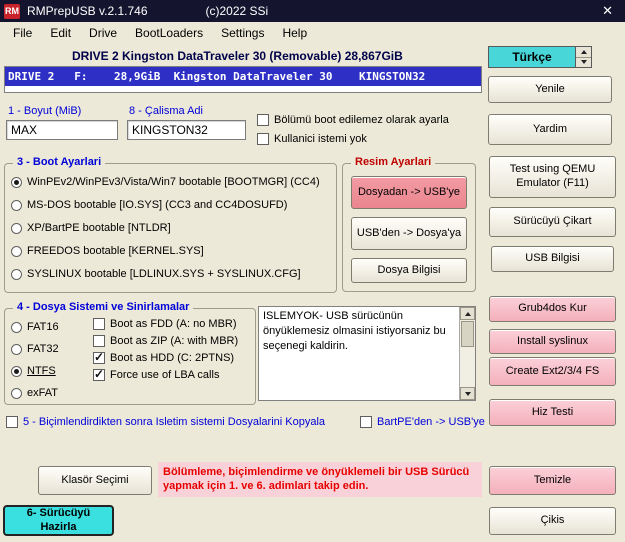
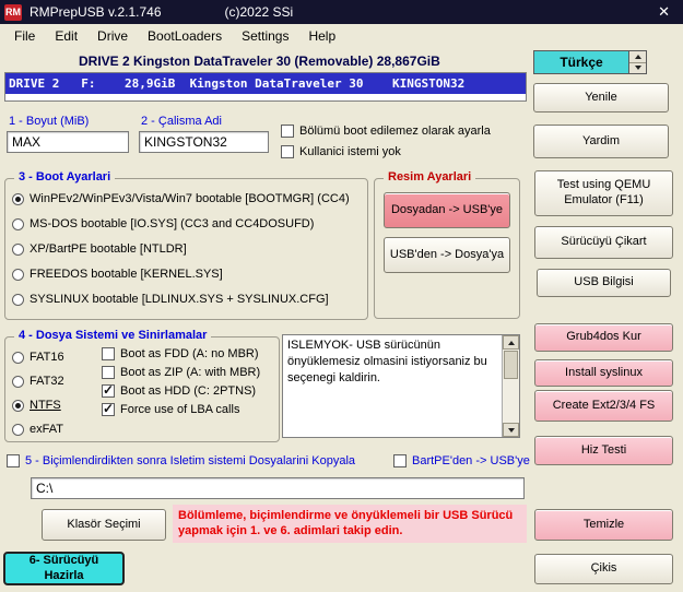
  RM
  RMPrepUSB v.2.1.746
  (c)2022 SSi
  ✕
  File
  Edit
  Drive
  BootLoaders
  Settings
  Help
  DRIVE 2 Kingston DataTraveler 30 (Removable) 28,867GiB
  DRIVE 2 F: 28,9GiB Kingston DataTraveler 30 KINGSTON32
  Türkçe
  Yenile
  Yardim
  1 - Boyut (MiB)
  MAX
- 8 - Çalisma Adi
+ 2 - Çalisma Adi
  KINGSTON32
  Bölümü boot edilemez olarak ayarla
  Kullanici istemi yok
  3 - Boot Ayarlari
  WinPEv2/WinPEv3/Vista/Win7 bootable [BOOTMGR] (CC4)
  MS-DOS bootable [IO.SYS] (CC3 and CC4DOSUFD)
  XP/BartPE bootable [NTLDR]
  FREEDOS bootable [KERNEL.SYS]
  SYSLINUX bootable [LDLINUX.SYS + SYSLINUX.CFG]
  Resim Ayarlari
  Dosyadan -> USB'ye
  USB'den -> Dosya'ya
- Dosya Bilgisi
  4 - Dosya Sistemi ve Sinirlamalar
  FAT16
  FAT32
  NTFS
  exFAT
  Boot as FDD (A: no MBR)
  Boot as ZIP (A: with MBR)
  Boot as HDD (C: 2PTNS)
  Force use of LBA calls
  ISLEMYOK- USB sürücünün önyüklemesiz olmasini istiyorsaniz bu seçenegi kaldirin.
  5 - Biçimlendirdikten sonra Isletim sistemi Dosyalarini Kopyala
  BartPE'den -> USB'ye
+ C:\
  Klasör Seçimi
  Bölümleme, biçimlendirme ve önyüklemeli bir USB Sürücü yapmak için 1. ve 6. adimlari takip edin.
  6- Sürücüyü Hazirla
  Test using QEMU Emulator (F11)
  Sürücüyü Çikart
  USB Bilgisi
  Grub4dos Kur
  Install syslinux
  Create Ext2/3/4 FS
  Hiz Testi
  Temizle
  Çikis
